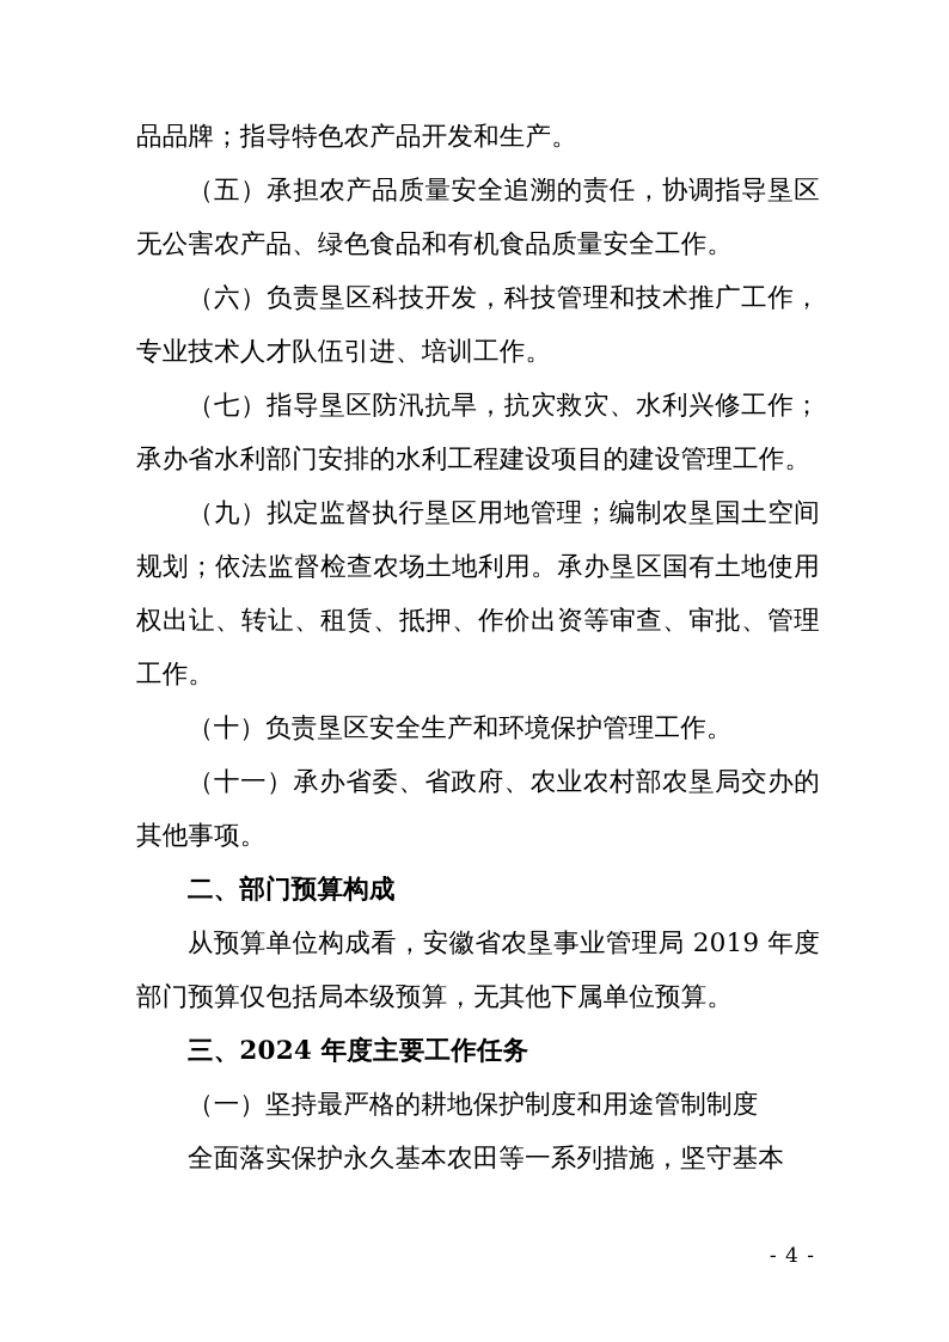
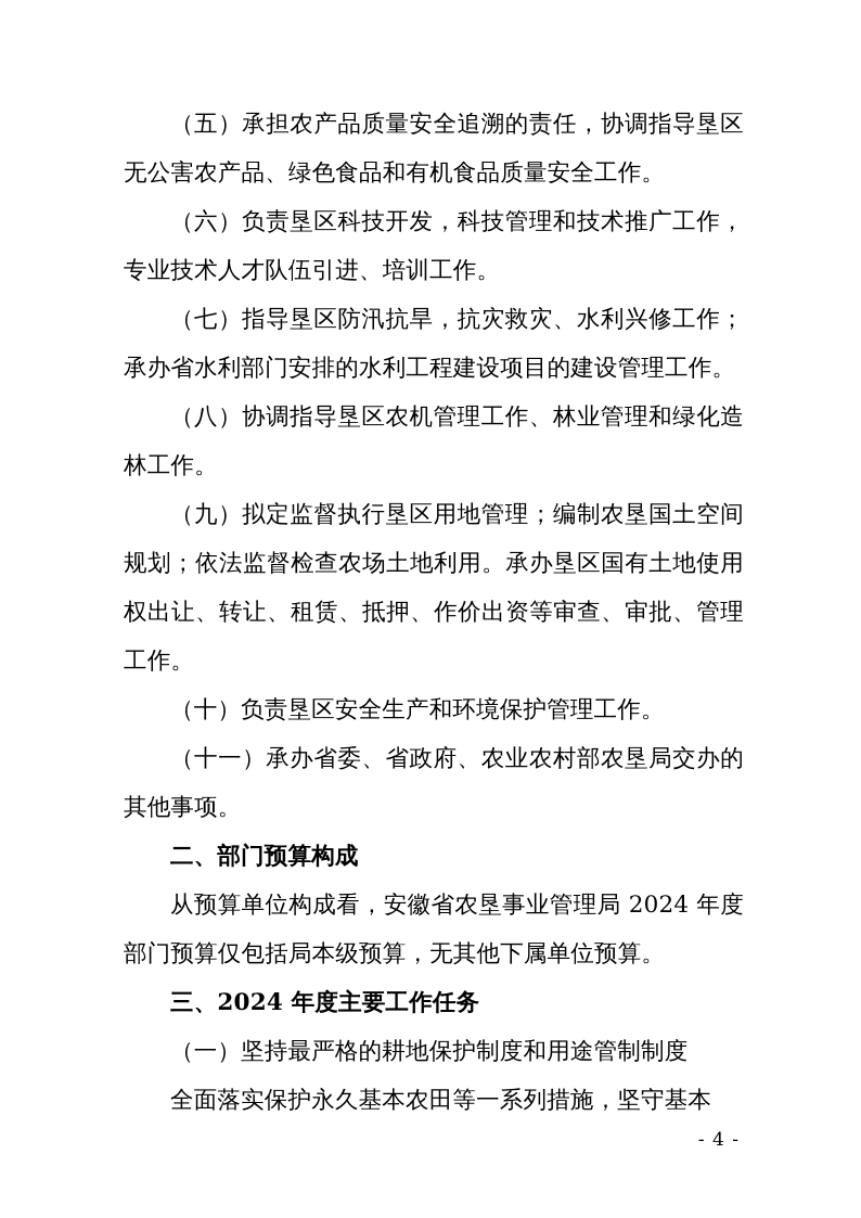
- 品品牌；指导特色农产品开发和生产。
  （五）承担农产品质量安全追溯的责任，协调指导垦区无公害农产品、绿色食品和有机食品质量安全工作。
  （六）负责垦区科技开发，科技管理和技术推广工作，专业技术人才队伍引进、培训工作。
  （七）指导垦区防汛抗旱，抗灾救灾、水利兴修工作；承办省水利部门安排的水利工程建设项目的建设管理工作。
+ （八）协调指导垦区农机管理工作、林业管理和绿化造林工作。
  （九）拟定监督执行垦区用地管理；编制农垦国土空间规划；依法监督检查农场土地利用。承办垦区国有土地使用权出让、转让、租赁、抵押、作价出资等审查、审批、管理工作。
  （十）负责垦区安全生产和环境保护管理工作。
  （十一）承办省委、省政府、农业农村部农垦局交办的其他事项。
  二、部门预算构成
- 从预算单位构成看，安徽省农垦事业管理局 2019 年度部门预算仅包括局本级预算，无其他下属单位预算。
+ 从预算单位构成看，安徽省农垦事业管理局 2024 年度部门预算仅包括局本级预算，无其他下属单位预算。
  三、2024 年度主要工作任务
  （一）坚持最严格的耕地保护制度和用途管制制度
  全面落实保护永久基本农田等一系列措施，坚守基本
  - 4 -
